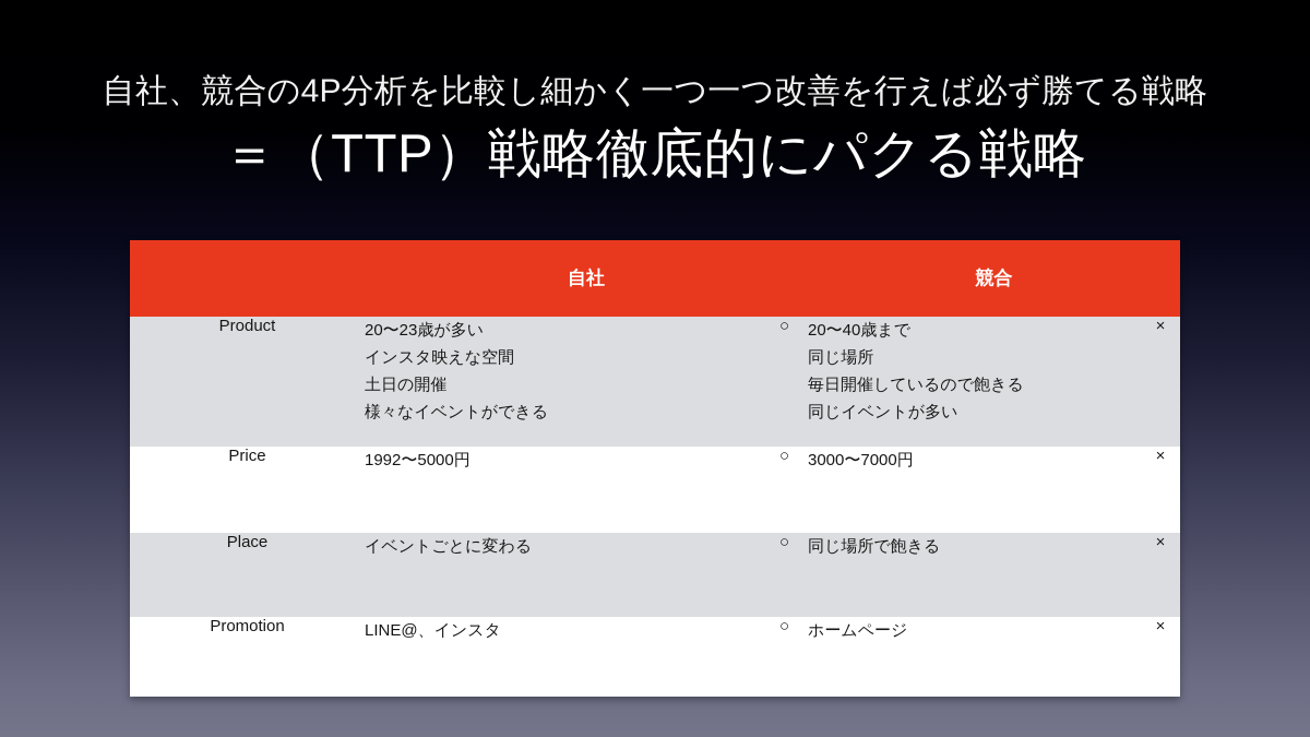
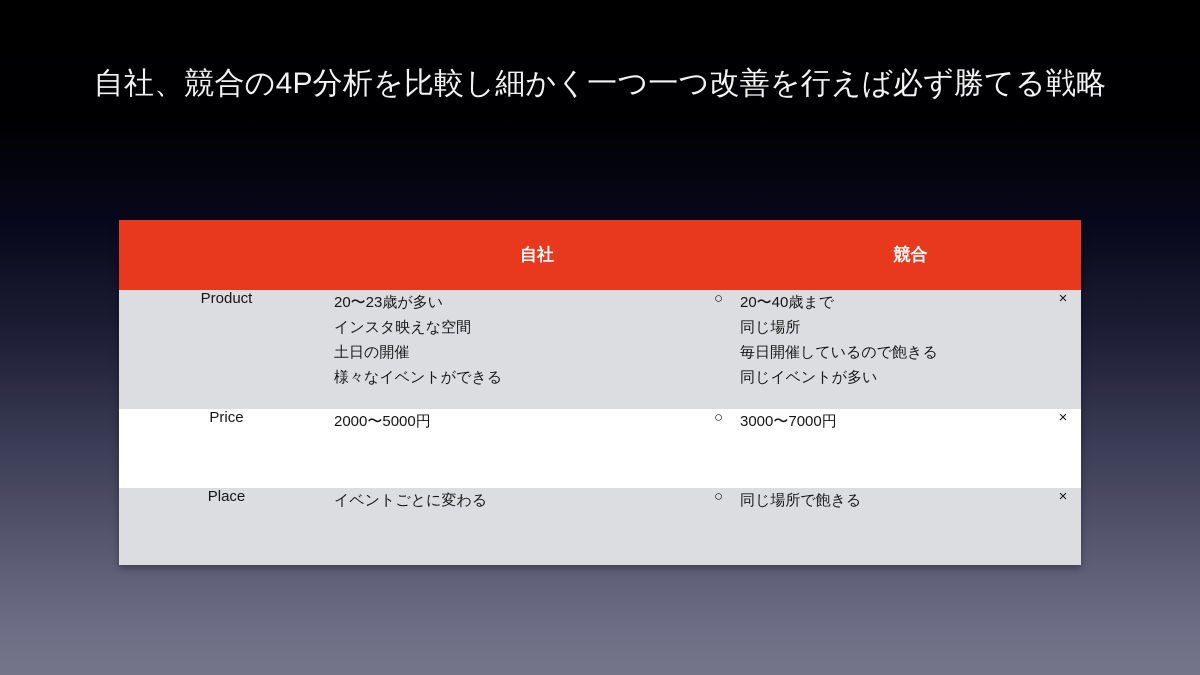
  自社、競合の4P分析を比較し細かく一つ一つ改善を行えば必ず勝てる戦略
- ＝（TTP）戦略徹底的にパクる戦略
  	自社	競合
  Product	20〜23歳が多い インスタ映えな空間 土日の開催 様々なイベントができる	○	20〜40歳まで 同じ場所 毎日開催しているので飽きる 同じイベントが多い	×
- Price	1992〜5000円	○	3000〜7000円	×
+ Price	2000〜5000円	○	3000〜7000円	×
  Place	イベントごとに変わる	○	同じ場所で飽きる	×
- Promotion	LINE@、インスタ	○	ホームページ	×
